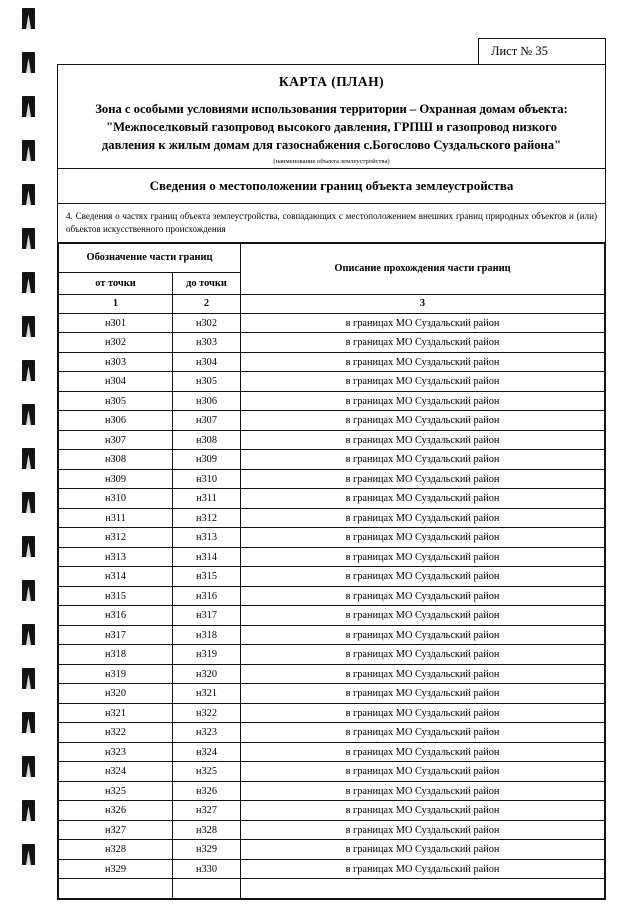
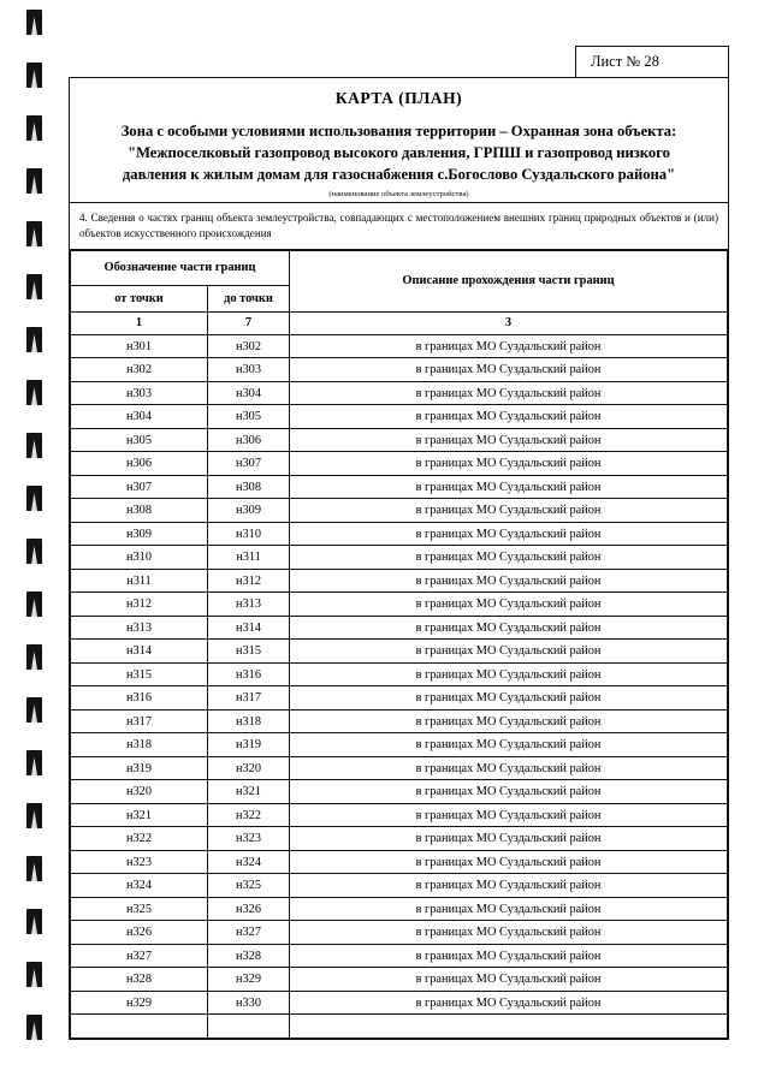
- Лист № 35
+ Лист № 28
  КАРТА (ПЛАН)
- Зона с особыми условиями использования территории – Охранная домам объекта: "Межпоселковый газопровод высокого давления, ГРПШ и газопровод низкого давления к жилым домам для газоснабжения с.Богослово Суздальского района"
+ Зона с особыми условиями использования территории – Охранная зона объекта: "Межпоселковый газопровод высокого давления, ГРПШ и газопровод низкого давления к жилым домам для газоснабжения с.Богослово Суздальского района"
- Сведения о местоположении границ объекта землеустройства
  4. Сведения о частях границ объекта землеустройства, совпадающих с местоположением внешних границ природных объектов и (или) объектов искусственного происхождения
  Обозначение части границ	Описание прохождения части границ
  от точки	до точки
- 1	2	3
+ 1	7	3
  н301	н302	в границах МО Суздальский район
  н302	н303	в границах МО Суздальский район
  н303	н304	в границах МО Суздальский район
  н304	н305	в границах МО Суздальский район
  н305	н306	в границах МО Суздальский район
  н306	н307	в границах МО Суздальский район
  н307	н308	в границах МО Суздальский район
  н308	н309	в границах МО Суздальский район
  н309	н310	в границах МО Суздальский район
  н310	н311	в границах МО Суздальский район
  н311	н312	в границах МО Суздальский район
  н312	н313	в границах МО Суздальский район
  н313	н314	в границах МО Суздальский район
  н314	н315	в границах МО Суздальский район
  н315	н316	в границах МО Суздальский район
  н316	н317	в границах МО Суздальский район
  н317	н318	в границах МО Суздальский район
  н318	н319	в границах МО Суздальский район
  н319	н320	в границах МО Суздальский район
  н320	н321	в границах МО Суздальский район
  н321	н322	в границах МО Суздальский район
  н322	н323	в границах МО Суздальский район
  н323	н324	в границах МО Суздальский район
  н324	н325	в границах МО Суздальский район
  н325	н326	в границах МО Суздальский район
  н326	н327	в границах МО Суздальский район
  н327	н328	в границах МО Суздальский район
  н328	н329	в границах МО Суздальский район
  н329	н330	в границах МО Суздальский район
